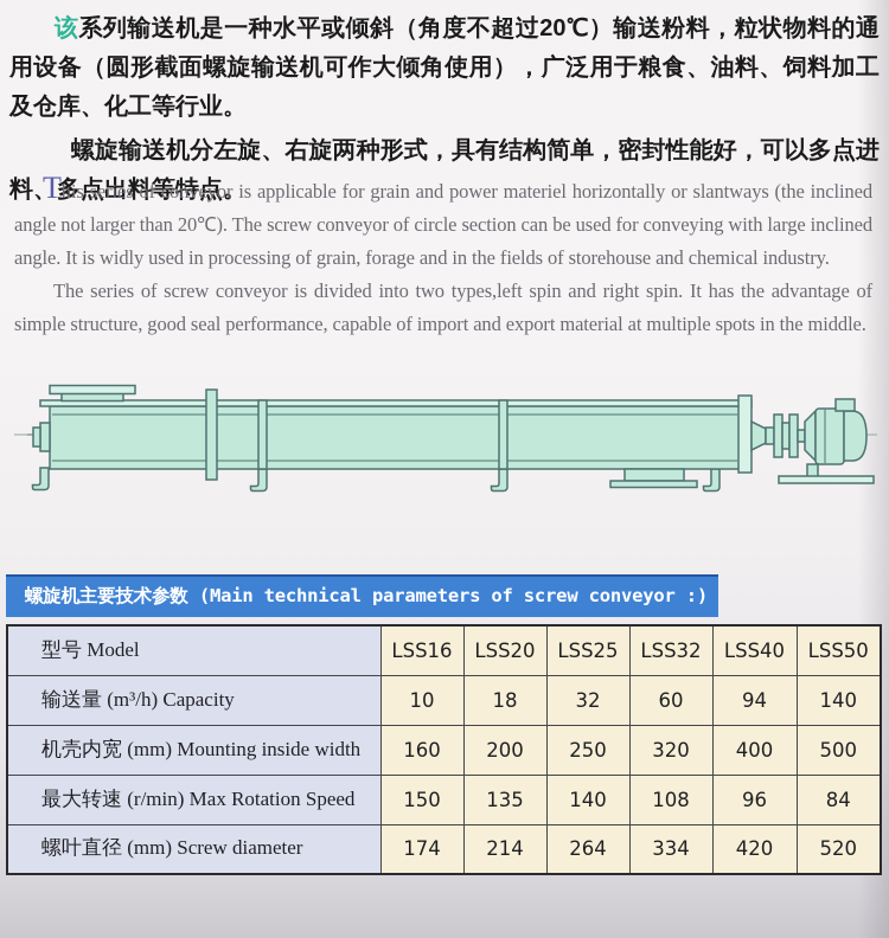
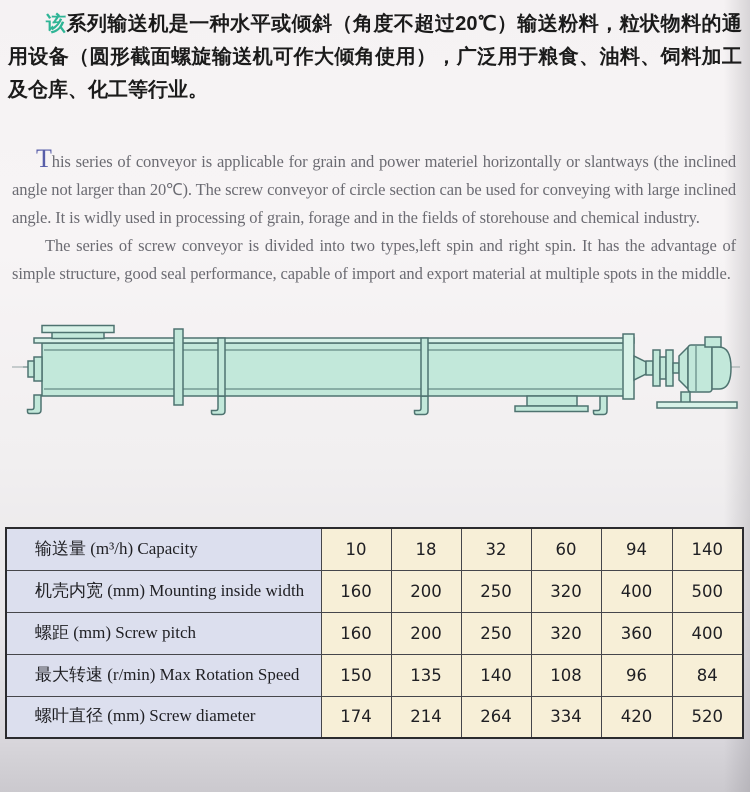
  该系列输送机是一种水平或倾斜（角度不超过20℃）输送粉料，粒状物料的通用设备（圆形截面螺旋输送机可作大倾角使用），广泛用于粮食、油料、饲料加工及仓库、化工等行业。
- 螺旋输送机分左旋、右旋两种形式，具有结构简单，密封性能好，可以多点进料、多点出料等特点。
  This series of conveyor is applicable for grain and power materiel horizontally or slantways (the inclined angle not larger than 20℃). The screw conveyor of circle section can be used for conveying with large inclined angle. It is widly used in processing of grain, forage and in the fields of storehouse and chemical industry.
  The series of screw conveyor is divided into two types,left spin and right spin. It has the advantage of simple structure, good seal performance, capable of import and export material at multiple spots in the middle.
- 螺旋机主要技术参数 (Main technical parameters of screw conveyor :)
- 型号 Model	LSS16	LSS20	LSS25	LSS32	LSS40	LSS50
  输送量 (m³/h) Capacity	10	18	32	60	94	140
  机壳内宽 (mm) Mounting inside width	160	200	250	320	400	500
+ 螺距 (mm) Screw pitch	160	200	250	320	360	400
  最大转速 (r/min) Max Rotation Speed	150	135	140	108	96	84
  螺叶直径 (mm) Screw diameter	174	214	264	334	420	520
